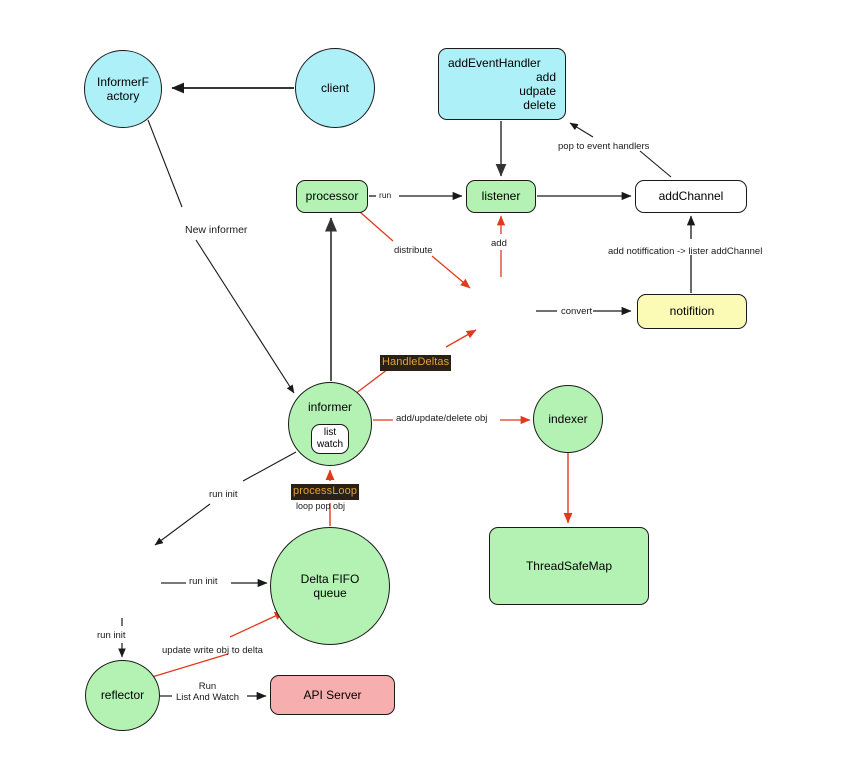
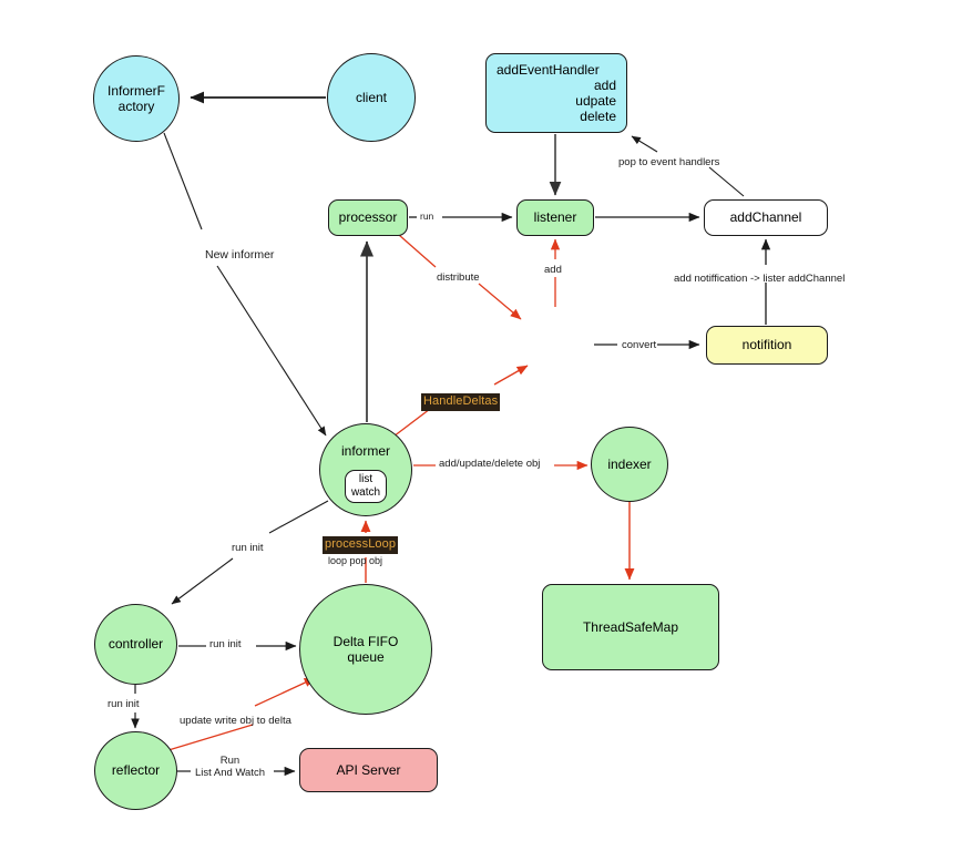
  InformerF
  actory
  client
  addEventHandler
  add
  udpate
  delete
  processor
  listener
  addChannel
  notifition
  informer
  list
  watch
  indexer
  ThreadSafeMap
+ controller
  Delta FIFO
  queue
  reflector
  API Server
  New informer
  pop to event handlers
  run
  distribute
  add
  convert
  add notiffication -> lister addChannel
  HandleDeltas
  add/update/delete obj
  processLoop
  loop pop obj
  run init
  run init
  run init
  update write obj to delta
  Run
  List And Watch
